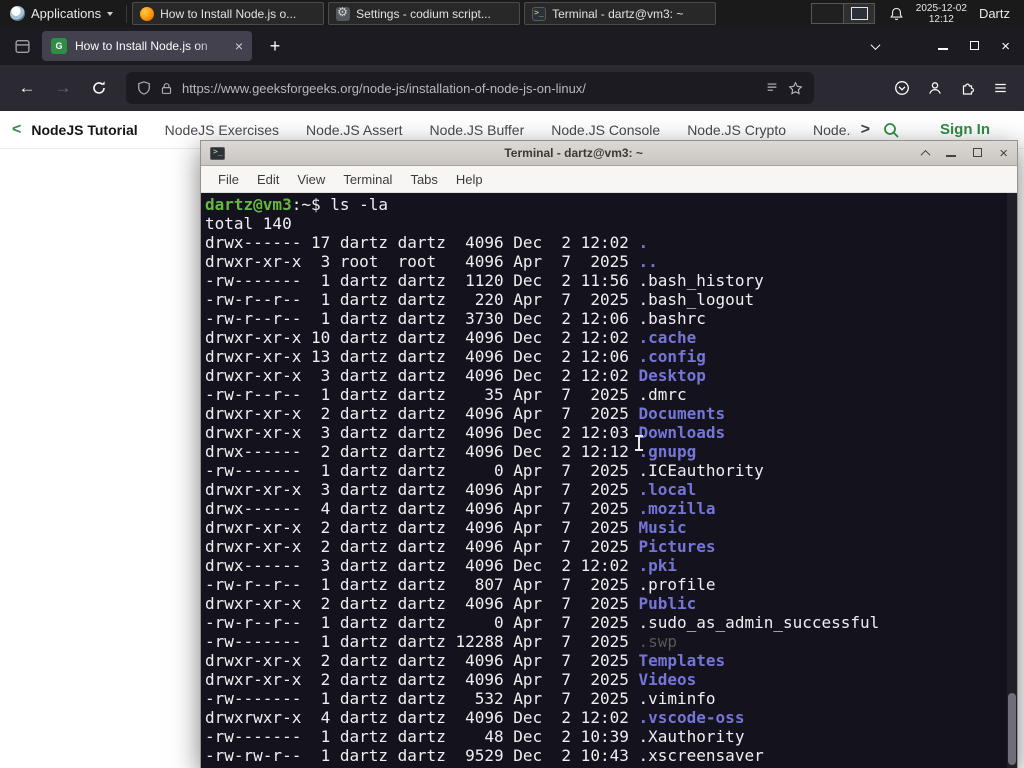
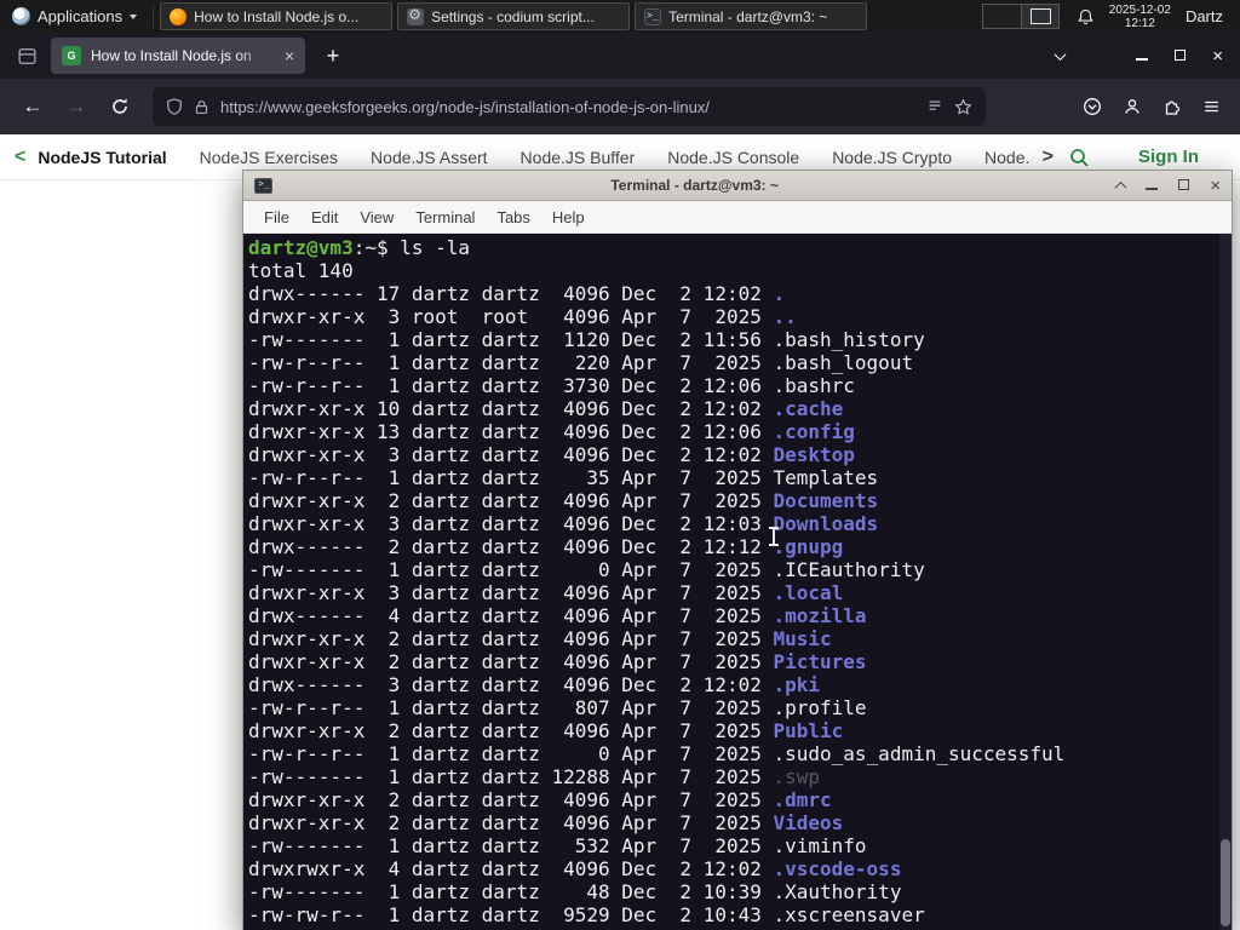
  Applications
  How to Install Node.js o...
  Settings - codium script...
  Terminal - dartz@vm3: ~
  2025-12-02
  12:12
  Dartz
  G
  How to Install Node.js on
  ×
  +
  ×
  ←
  →
  https://www.geeksforgeeks.org/node-js/installation-of-node-js-on-linux/
  <
  NodeJS Tutorial
  NodeJS Exercises
  Node.JS Assert
  Node.JS Buffer
  Node.JS Console
  Node.JS Crypto
  >
  Sign In
  Terminal - dartz@vm3: ~
  ×
  File
  Edit
  View
  Terminal
  Tabs
  Help
  dartz@vm3:~$ ls -la
  total 140
  drwx------ 17 dartz dartz 4096 Dec 2 12:02 .
  drwxr-xr-x 3 root root 4096 Apr 7 2025 ..
  -rw------- 1 dartz dartz 1120 Dec 2 11:56 .bash_history
  -rw-r--r-- 1 dartz dartz 220 Apr 7 2025 .bash_logout
  -rw-r--r-- 1 dartz dartz 3730 Dec 2 12:06 .bashrc
  drwxr-xr-x 10 dartz dartz 4096 Dec 2 12:02 .cache
  drwxr-xr-x 13 dartz dartz 4096 Dec 2 12:06 .config
  drwxr-xr-x 3 dartz dartz 4096 Dec 2 12:02 Desktop
- -rw-r--r-- 1 dartz dartz 35 Apr 7 2025 .dmrc
+ -rw-r--r-- 1 dartz dartz 35 Apr 7 2025 Templates
  drwxr-xr-x 2 dartz dartz 4096 Apr 7 2025 Documents
  drwxr-xr-x 3 dartz dartz 4096 Dec 2 12:03 Downloads
  drwx------ 2 dartz dartz 4096 Dec 2 12:12 .gnupg
  -rw------- 1 dartz dartz 0 Apr 7 2025 .ICEauthority
  drwxr-xr-x 3 dartz dartz 4096 Apr 7 2025 .local
  drwx------ 4 dartz dartz 4096 Apr 7 2025 .mozilla
  drwxr-xr-x 2 dartz dartz 4096 Apr 7 2025 Music
  drwxr-xr-x 2 dartz dartz 4096 Apr 7 2025 Pictures
  drwx------ 3 dartz dartz 4096 Dec 2 12:02 .pki
  -rw-r--r-- 1 dartz dartz 807 Apr 7 2025 .profile
  drwxr-xr-x 2 dartz dartz 4096 Apr 7 2025 Public
  -rw-r--r-- 1 dartz dartz 0 Apr 7 2025 .sudo_as_admin_successful
  -rw------- 1 dartz dartz 12288 Apr 7 2025 .swp
- drwxr-xr-x 2 dartz dartz 4096 Apr 7 2025 Templates
+ drwxr-xr-x 2 dartz dartz 4096 Apr 7 2025 .dmrc
  drwxr-xr-x 2 dartz dartz 4096 Apr 7 2025 Videos
  -rw------- 1 dartz dartz 532 Apr 7 2025 .viminfo
  drwxrwxr-x 4 dartz dartz 4096 Dec 2 12:02 .vscode-oss
  -rw------- 1 dartz dartz 48 Dec 2 10:39 .Xauthority
  -rw-rw-r-- 1 dartz dartz 9529 Dec 2 10:43 .xscreensaver
